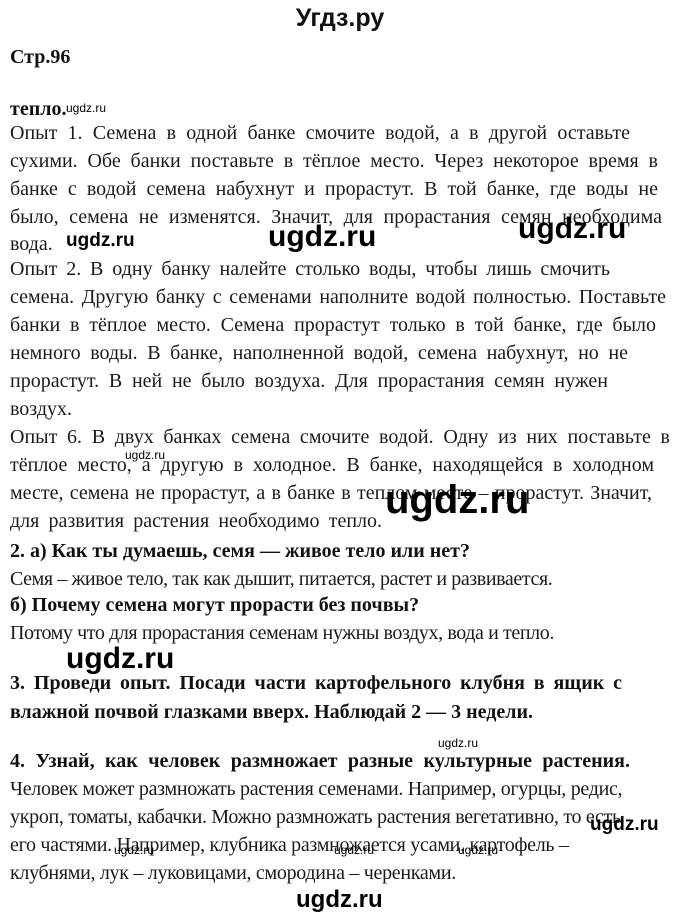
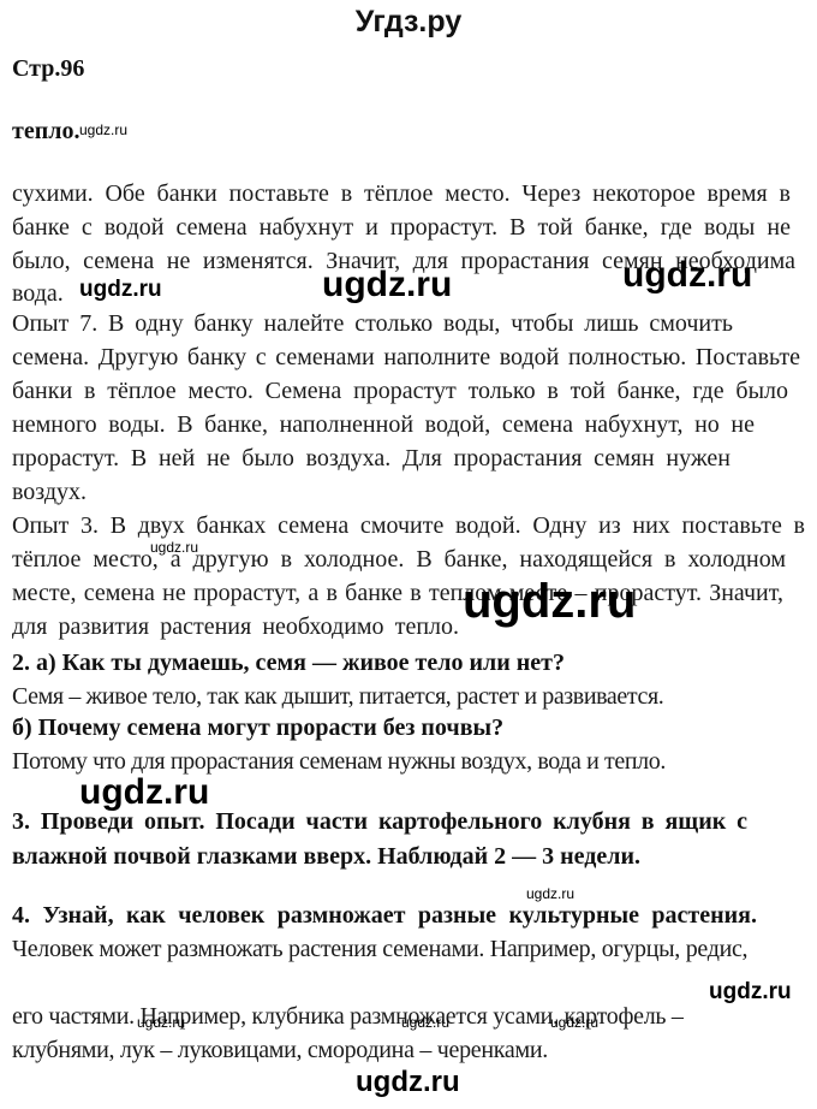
  Угдз.ру
  Стр.96
  тепло.
- Опыт 1. Семена в одной банке смочите водой, а в другой оставьте
  сухими. Обе банки поставьте в тёплое место. Через некоторое время в
  банке с водой семена набухнут и прорастут. В той банке, где воды не
  было, семена не изменятся. Значит, для прорастания семян необходима
  вода.
- Опыт 2. В одну банку налейте столько воды, чтобы лишь смочить
+ Опыт 7. В одну банку налейте столько воды, чтобы лишь смочить
  семена. Другую банку с семенами наполните водой полностью. Поставьте
  банки в тёплое место. Семена прорастут только в той банке, где было
  немного воды. В банке, наполненной водой, семена набухнут, но не
  прорастут. В ней не было воздуха. Для прорастания семян нужен
  воздух.
- Опыт 6. В двух банках семена смочите водой. Одну из них поставьте в
+ Опыт 3. В двух банках семена смочите водой. Одну из них поставьте в
  тёплое место, а другую в холодное. В банке, находящейся в холодном
  месте, семена не прорастут, а в банке в теплом месте – прорастут. Значит,
  для развития растения необходимо тепло.
  2. а) Как ты думаешь, семя — живое тело или нет?
  Семя – живое тело, так как дышит, питается, растет и развивается.
  б) Почему семена могут прорасти без почвы?
  Потому что для прорастания семенам нужны воздух, вода и тепло.
  3. Проведи опыт. Посади части картофельного клубня в ящик с
  влажной почвой глазками вверх. Наблюдай 2 — 3 недели.
  4. Узнай, как человек размножает разные культурные растения.
  Человек может размножать растения семенами. Например, огурцы, редис,
- укроп, томаты, кабачки. Можно размножать растения вегетативно, то есть
  его частями. Например, клубника размножается усами, картофель –
  клубнями, лук – луковицами, смородина – черенками.
  ugdz.ru
  ugdz.ru
  ugdz.ru
  ugdz.ru
  ugdz.ru
  ugdz.ru
  ugdz.ru
  ugdz.ru
  ugdz.ru
  ugdz.ru
  ugdz.ru
  ugdz.ru
  ugdz.ru
